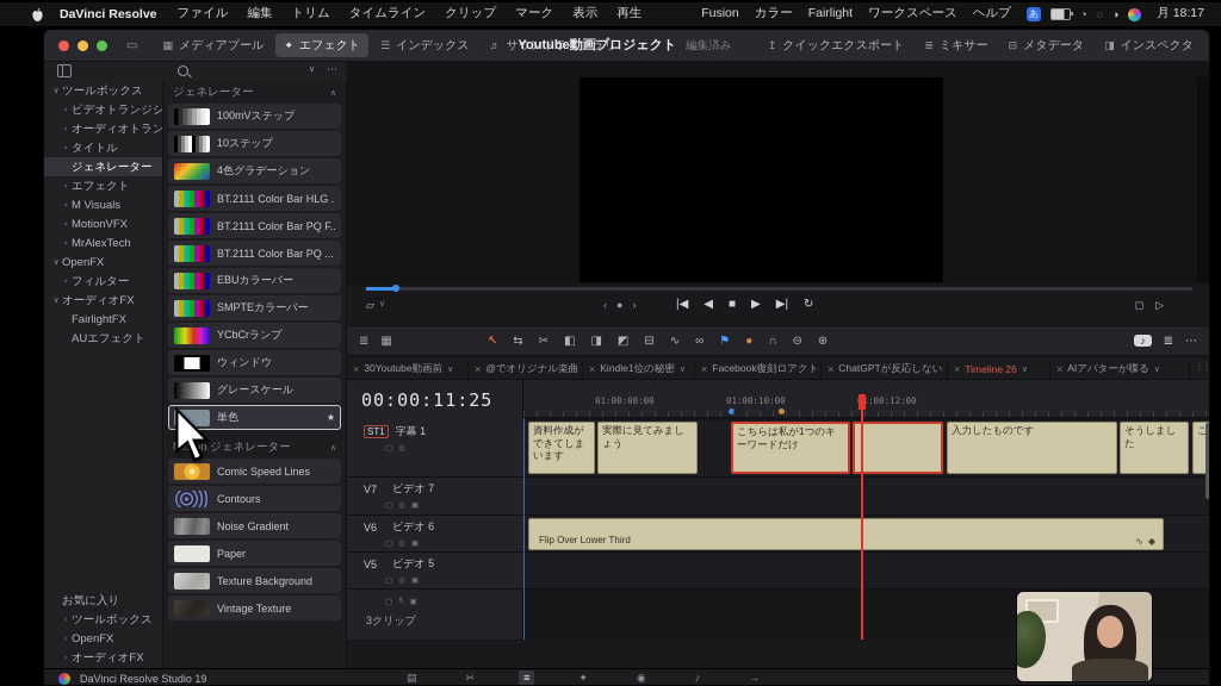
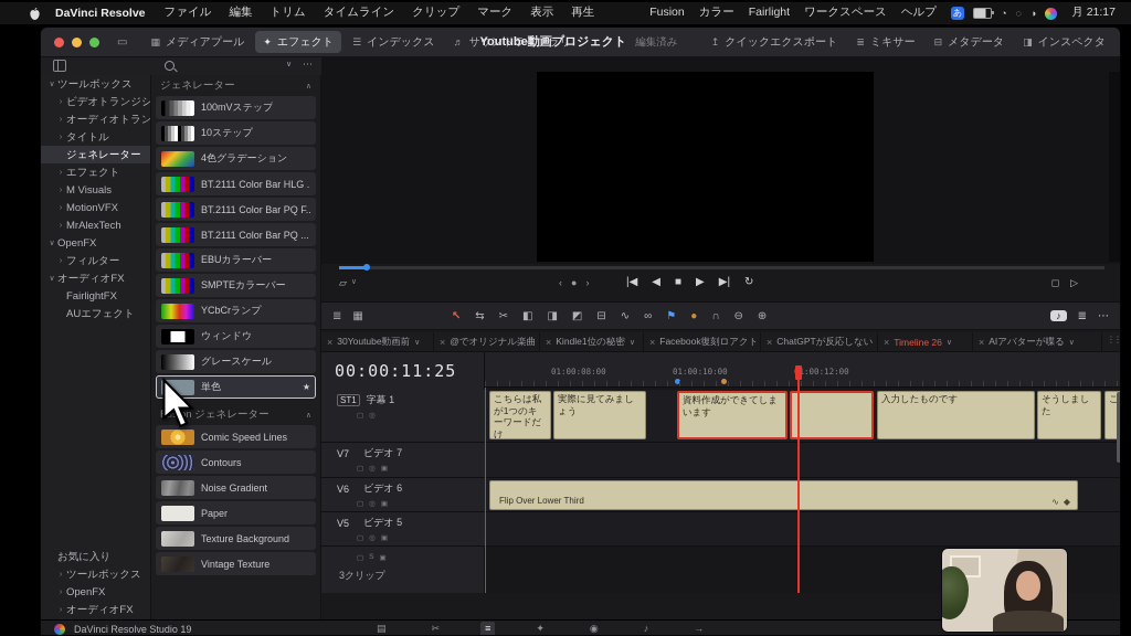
  DaVinci Resolve
  ファイル
  編集
  トリム
  タイムライン
  クリップ
  マーク
  表示
  再生
  Fusion
  カラー
  Fairlight
  ワークスペース
  ヘルプ
  あ
  ◔
  ◌
  ◑
- 月 18:17
+ 月 21:17
  ▭
  ▦
  メディアプール
  ✦
  エフェクト
  ☰
  インデックス
  ♬
  サウンドライブラリ
  Youtube動画プロジェクト
  編集済み
  ↥
  クイックエクスポート
  ≣
  ミキサー
  ⊟
  メタデータ
  ◨
  インスペクタ
  ⋯
  ツールボックス
  ビデオトランジシ
  オーディオトラン
  タイトル
  ジェネレーター
  エフェクト
  M Visuals
  MotionVFX
  MrAlexTech
  OpenFX
  フィルター
  オーディオFX
  FairlightFX
  AUエフェクト
  お気に入り
  ツールボックス
  OpenFX
  オーディオFX
  ジェネレーター
  100mVステップ
  10ステップ
  4色グラデーション
  BT.2111 Color Bar HLG .
  BT.2111 Color Bar PQ F..
  BT.2111 Color Bar PQ ...
  EBUカラーバー
  SMPTEカラーバー
  YCbCrランプ
  ウィンドウ
  グレースケール
  単色
  ★
  Comic Speed Lines
  Contours
  Noise Gradient
  Paper
  Texture Background
  Vintage Texture
  ▱
  ‹
  ●
  ›
  |◀
  ◀
  ■
  ▶
  ▶|
  ↻
  ◻
  ▷
  ≣
  ▦
  ↖
  ⇆
  ✂
  ◧
  ◨
  ◩
  ⊟
  ∿
  ∞
  ⚑
  ●
  ∩
  ⊖
  ⊕
  ♪
  ≣
  ⋯
  ×
  30Youtube動画前
  ×
  @でオリジナル楽曲
  ×
  Kindle1位の秘密
  ×
  Facebook復刻ロアクト
  ×
  ChatGPTが反応しない
  ×
  Timeline 26
  ×
  AIアバターが喋る
  ⋮⋮
  00:00:11:25
  ST1
  字幕 1
  V7
  ビデオ 7
  V6
  ビデオ 6
  V5
  ビデオ 5
  3クリップ
  01:00:08:00
  01:00:10:00
  :00:12:00
- 資料作成ができてしまいます
+ こちらは私が1つのキーワードだけ
  実際に見てみましょう
- こちらは私が1つのキーワードだけ
+ 資料作成ができてしまいます
  入力したものです
  そうしました
  こ
  Flip Over Lower Third
  ∿
  ◆
  DaVinci Resolve Studio 19
  ▤
  ✂
  ≡
  ✦
  ◉
  ♪
  →
